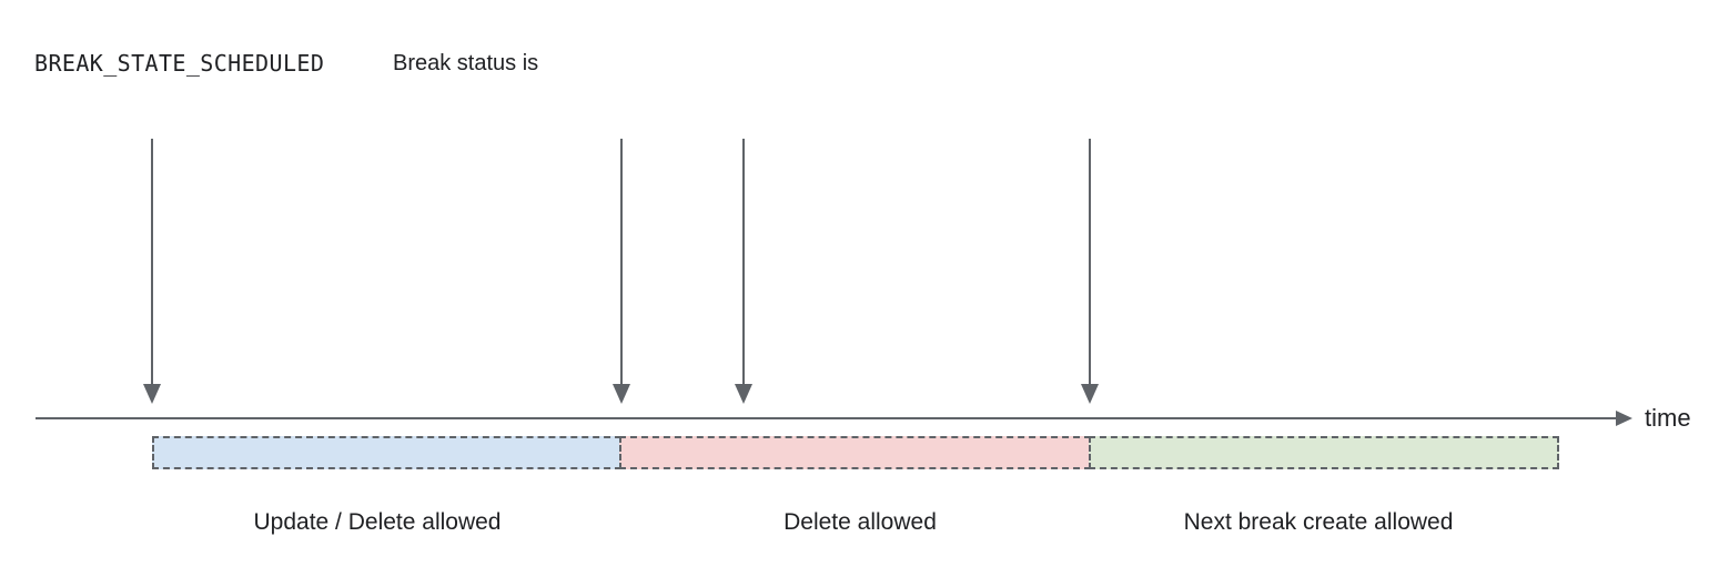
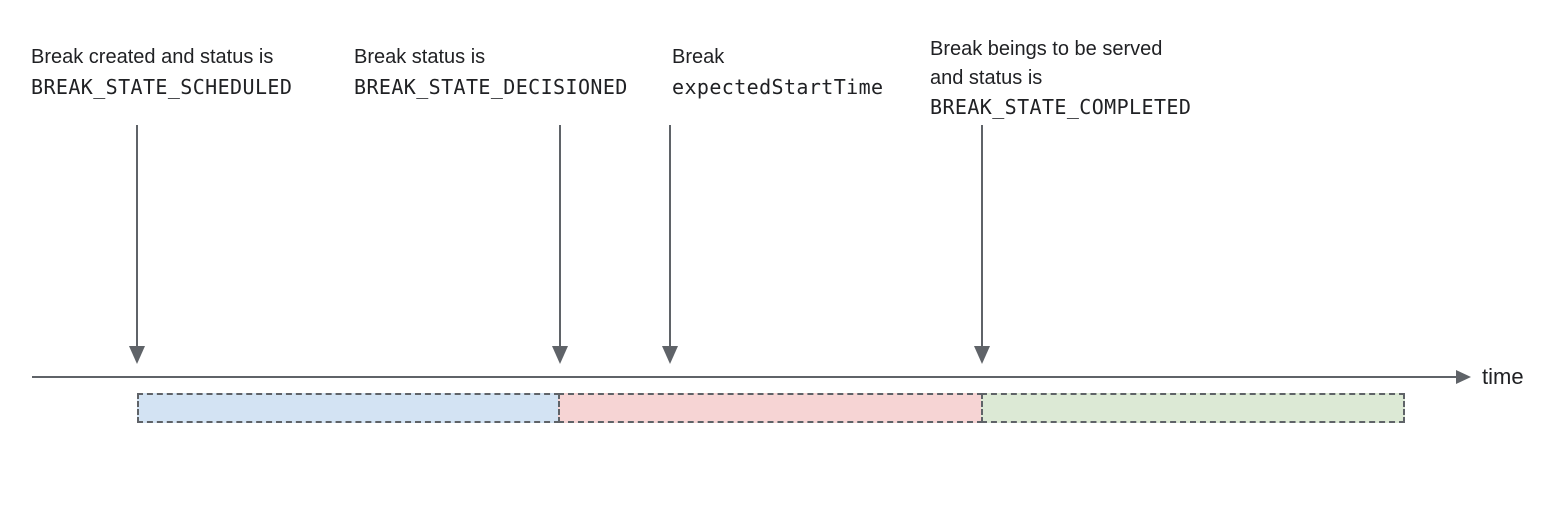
+ Break created and status is
  BREAK_STATE_SCHEDULED
  Break status is
+ BREAK_STATE_DECISIONED
+ Break
+ expectedStartTime
+ Break beings to be served
+ and status is
+ BREAK_STATE_COMPLETED
  time
- Update / Delete allowed
- Delete allowed
- Next break create allowed
